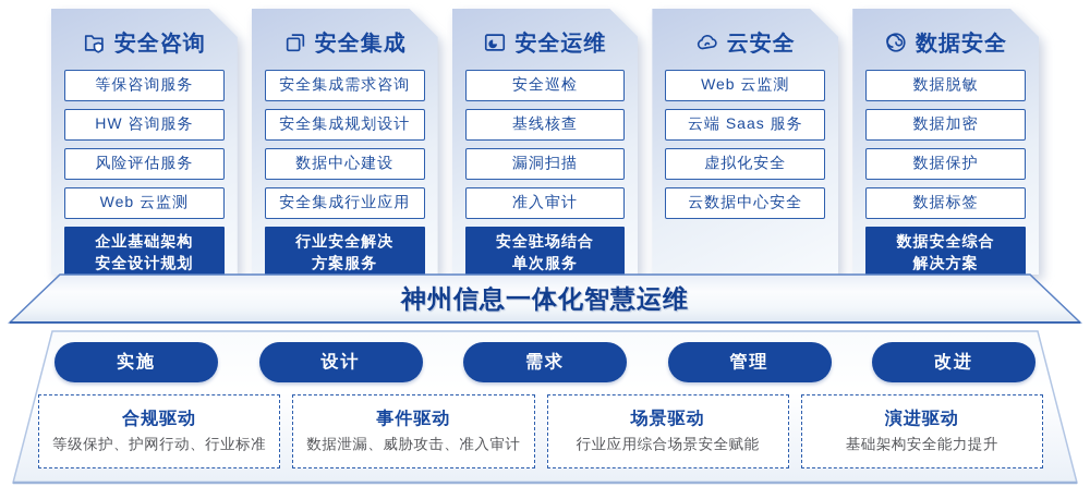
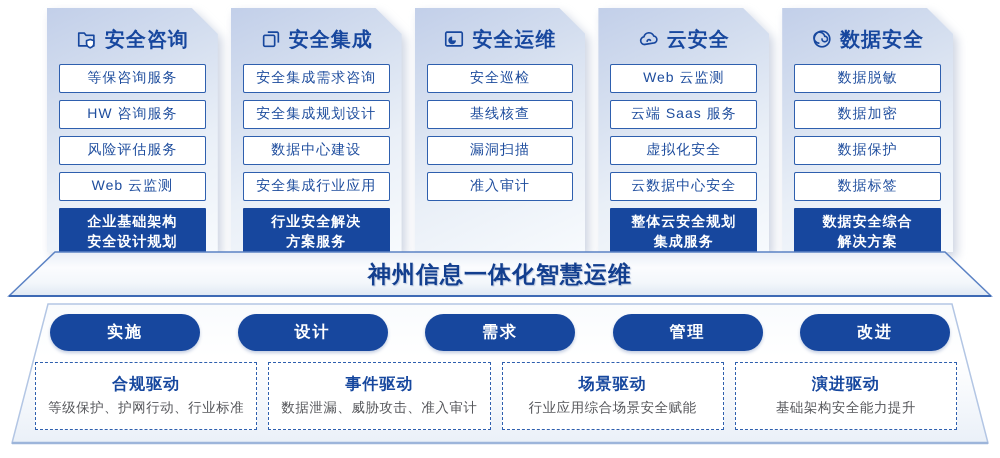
  安全咨询
  等保咨询服务
  HW 咨询服务
  风险评估服务
  Web 云监测
  企业基础架构
  安全设计规划
  安全集成
  安全集成需求咨询
  安全集成规划设计
  数据中心建设
  安全集成行业应用
  行业安全解决
  方案服务
  安全运维
  安全巡检
  基线核查
  漏洞扫描
  准入审计
- 安全驻场结合
- 单次服务
  云安全
  Web 云监测
  云端 Saas 服务
  虚拟化安全
  云数据中心安全
+ 整体云安全规划
+ 集成服务
  数据安全
  数据脱敏
  数据加密
  数据保护
  数据标签
  数据安全综合
  解决方案
  神州信息一体化智慧运维
  实施
  设计
  需求
  管理
  改进
  合规驱动
  等级保护、护网行动、行业标准
  事件驱动
  数据泄漏、威胁攻击、准入审计
  场景驱动
  行业应用综合场景安全赋能
  演进驱动
  基础架构安全能力提升
